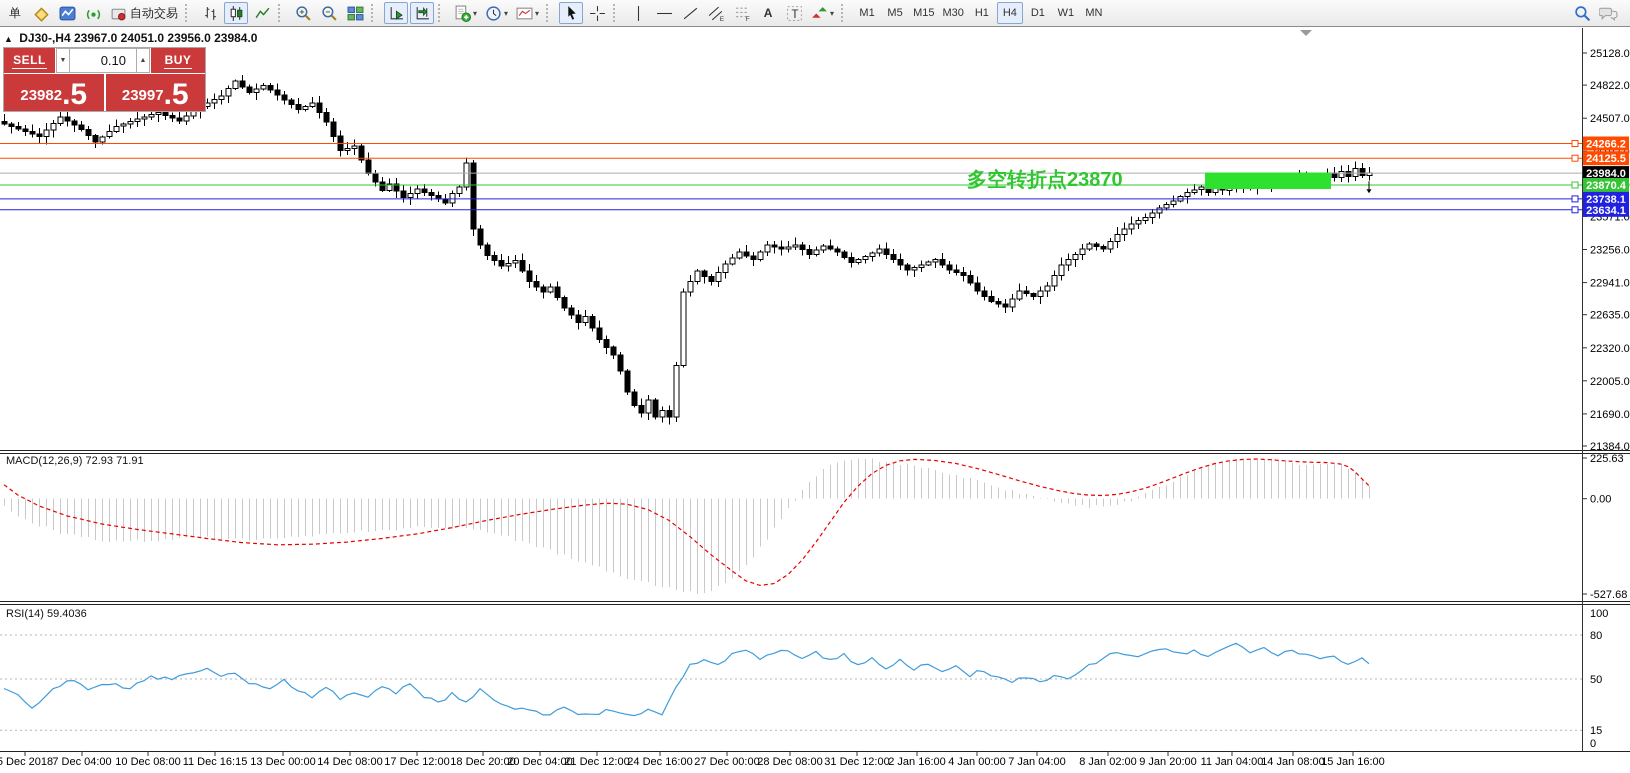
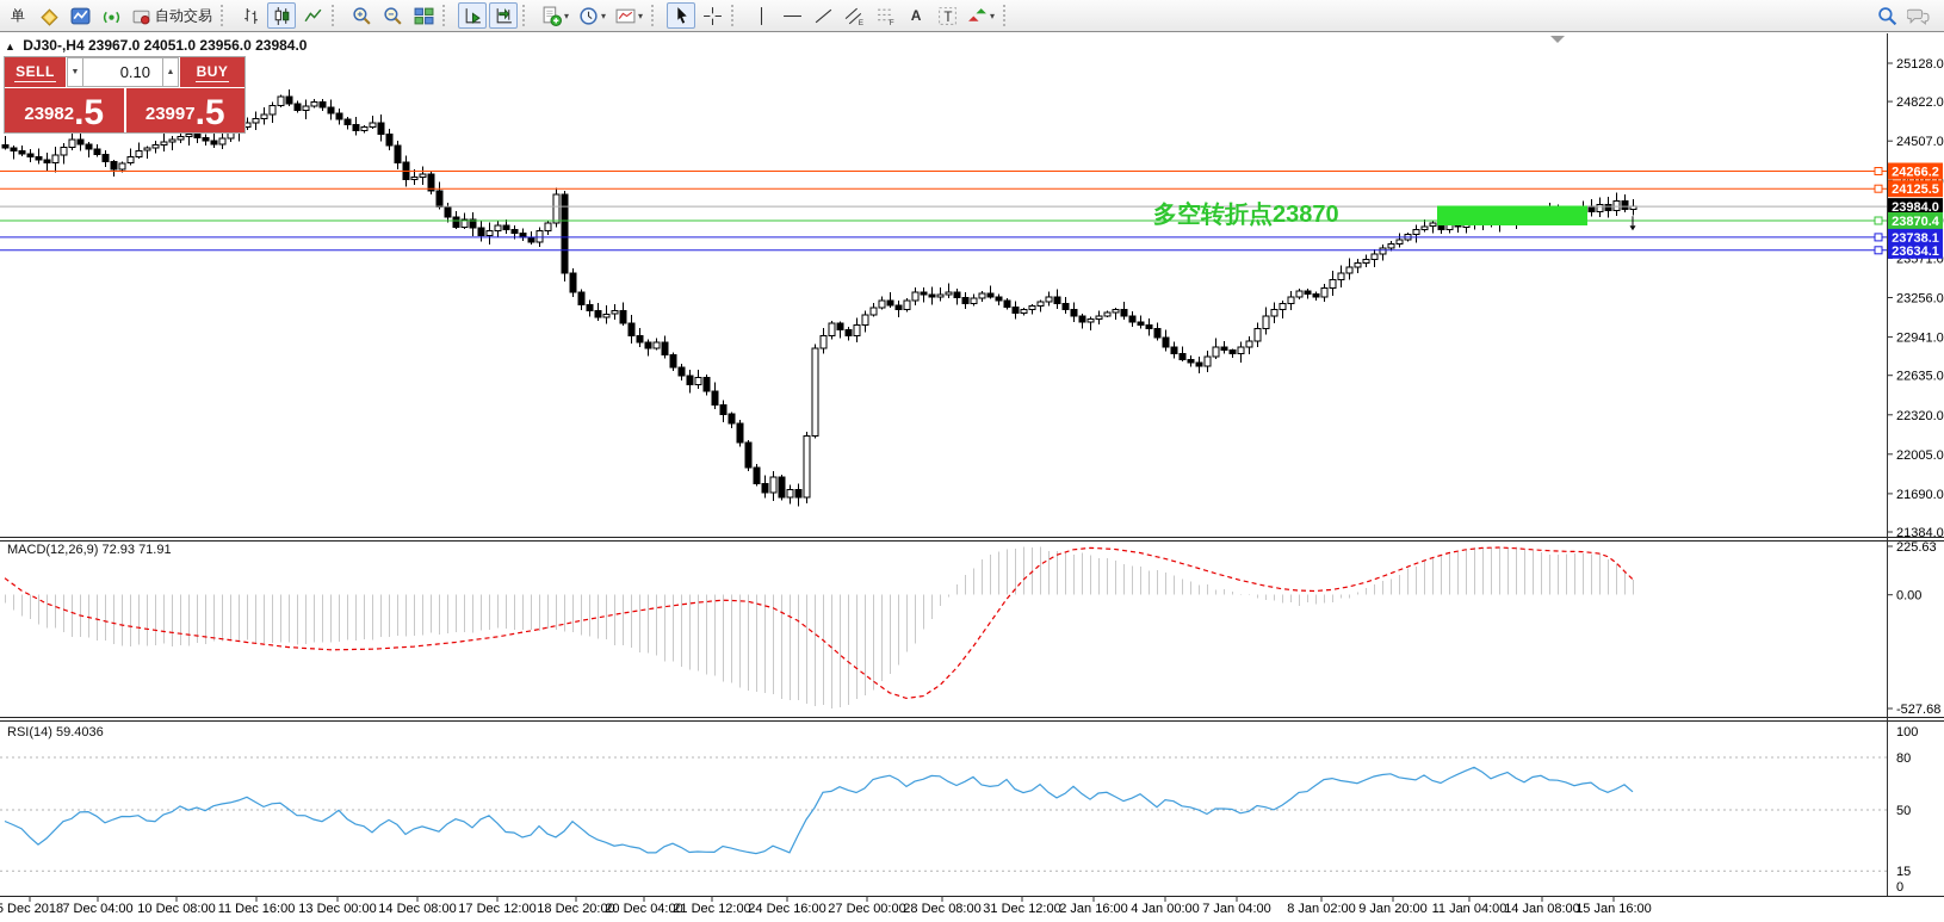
  单
  自动交易
  ▾
  ▾
  ▾
  A
  T
  ▾
- M1
- M5
- M15
- M30
- H1
- H4
- D1
- W1
- MN
  多空转折点23870
  25128.0
  24822.0
  24507.0
  23571.0
  23256.0
  22941.0
  22635.0
  22320.0
  22005.0
  21690.0
  21384.0
  24266.2
  24125.5
  23984.0
  23870.4
  23738.1
  23634.1
  225.63
  0.00
  -527.68
  100
  80
  50
  15
  0
  Dec 2018
  7 Dec 04:00
  10 Dec 08:00
- 11 Dec 16:15
+ 11 Dec 16:00
  13 Dec 00:00
  14 Dec 08:00
  17 Dec 12:00
  18 Dec 20:00
  20 Dec 04:00
  21 Dec 12:00
  24 Dec 16:00
  27 Dec 00:00
  28 Dec 08:00
  31 Dec 12:00
  2 Jan 16:00
  4 Jan 00:00
  7 Jan 04:00
  8 Jan 02:00
  9 Jan 20:00
  11 Jan 04:00
  14 Jan 08:00
  15 Jan 16:00
  ▲ DJ30-,H4 23967.0 24051.0 23956.0 23984.0
  MACD(12,26,9) 72.93 71.91
  RSI(14) 59.4036
  SELL
  0.10
  BUY
  23982
  .5
  23997
  .5
